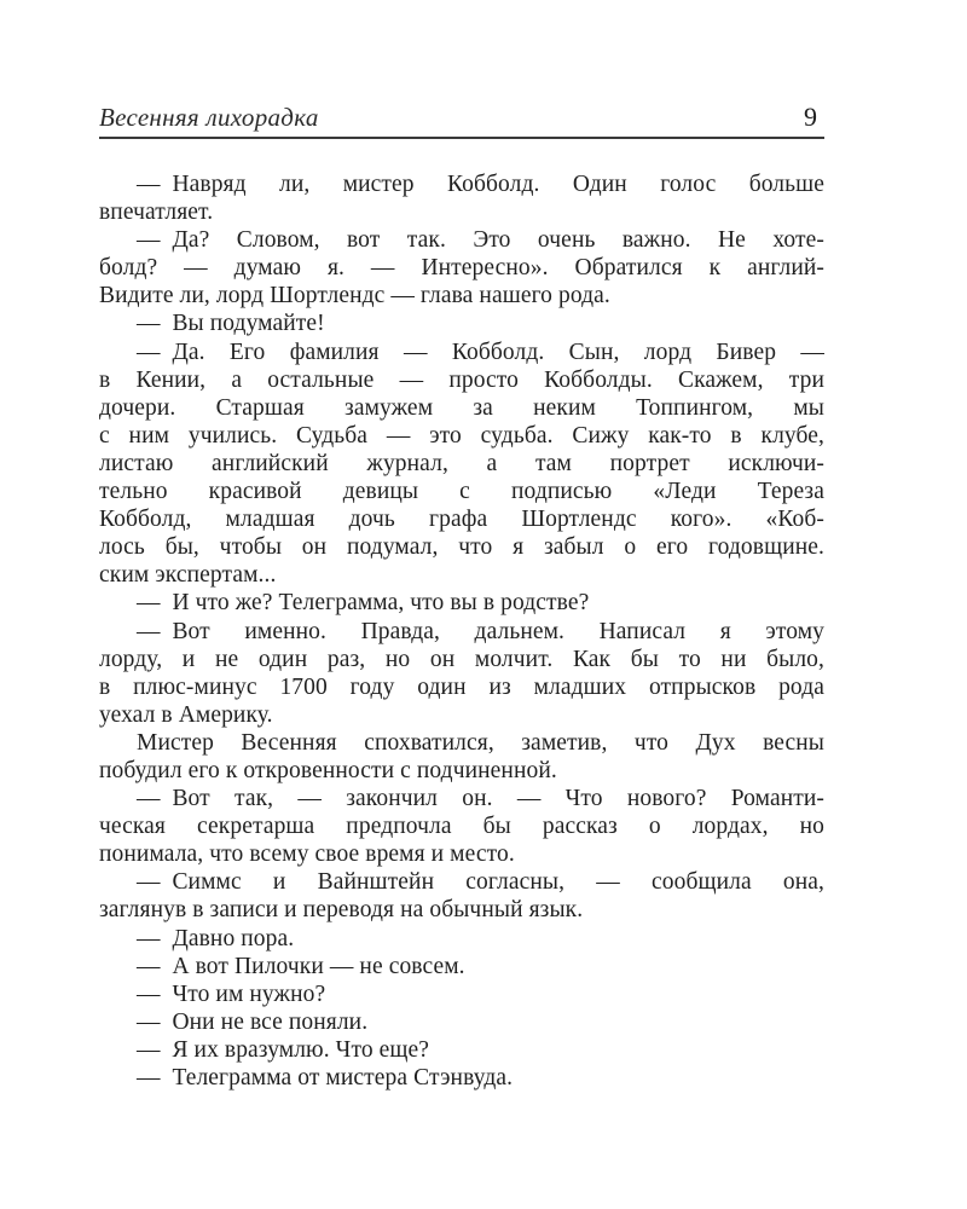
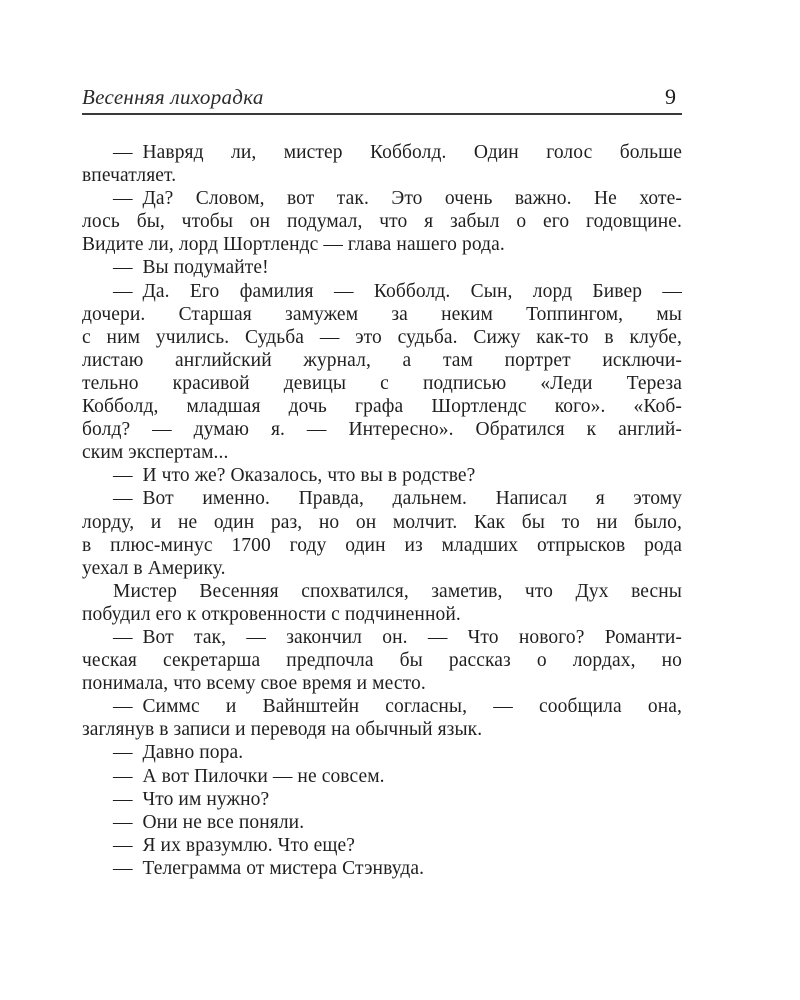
  Весенняя лихорадка
  9
  — Навряд ли, мистер Кобболд. Один голос больше
  впечатляет.
  — Да? Словом, вот так. Это очень важно. Не хоте-
- болд? — думаю я. — Интересно». Обратился к англий-
+ лось бы, чтобы он подумал, что я забыл о его годовщине.
  Видите ли, лорд Шортлендс — глава нашего рода.
  — Вы подумайте!
  — Да. Его фамилия — Кобболд. Сын, лорд Бивер —
- в Кении, а остальные — просто Кобболды. Скажем, три
  дочери. Старшая замужем за неким Топпингом, мы
  с ним учились. Судьба — это судьба. Сижу как-то в клубе,
  листаю английский журнал, а там портрет исключи-
  тельно красивой девицы с подписью «Леди Тереза
  Кобболд, младшая дочь графа Шортлендс кого». «Коб-
- лось бы, чтобы он подумал, что я забыл о его годовщине.
+ болд? — думаю я. — Интересно». Обратился к англий-
  ским экспертам...
- — И что же? Телеграмма, что вы в родстве?
+ — И что же? Оказалось, что вы в родстве?
  — Вот именно. Правда, дальнем. Написал я этому
  лорду, и не один раз, но он молчит. Как бы то ни было,
  в плюс-минус 1700 году один из младших отпрысков рода
  уехал в Америку.
  Мистер Весенняя спохватился, заметив, что Дух весны
  побудил его к откровенности с подчиненной.
  — Вот так, — закончил он. — Что нового? Романти-
  ческая секретарша предпочла бы рассказ о лордах, но
  понимала, что всему свое время и место.
  — Симмс и Вайнштейн согласны, — сообщила она,
  заглянув в записи и переводя на обычный язык.
  — Давно пора.
  — А вот Пилочки — не совсем.
  — Что им нужно?
  — Они не все поняли.
  — Я их вразумлю. Что еще?
  — Телеграмма от мистера Стэнвуда.
